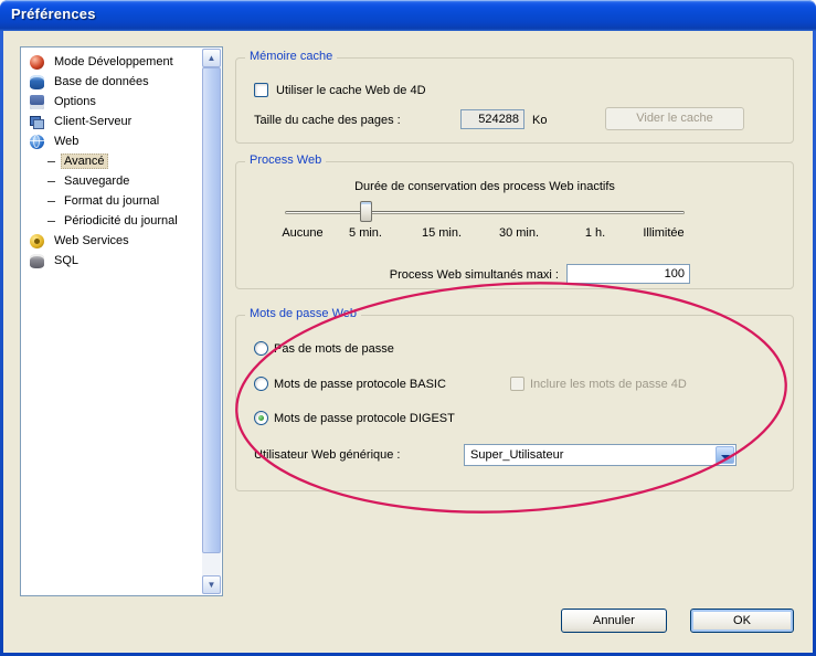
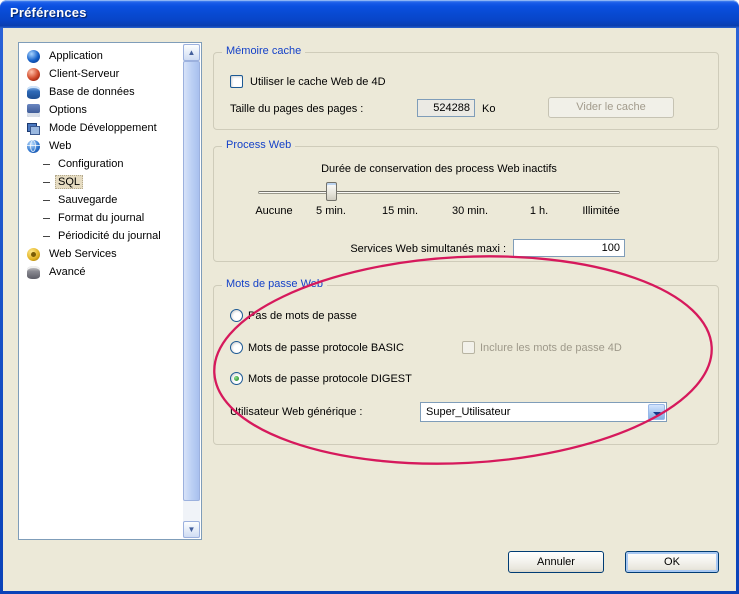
  Préférences
+ Application
- Mode Développement
+ Client-Serveur
  Base de données
  Options
- Client-Serveur
+ Mode Développement
  Web
+ Configuration
- Avancé
+ SQL
  Sauvegarde
  Format du journal
  Périodicité du journal
  Web Services
- SQL
+ Avancé
  ▲
  ▼
  Mémoire cache
  Utiliser le cache Web de 4D
- Taille du cache des pages :
+ Taille du pages des pages :
  524288
  Ko
  Vider le cache
  Process Web
  Durée de conservation des process Web inactifs
  Aucune
  5 min.
  15 min.
  30 min.
  1 h.
  Illimitée
- Process Web simultanés maxi :
+ Services Web simultanés maxi :
  100
  Mots de passe Wb
  as de mots de passe
  Mots de passe protocole BASIC
  Inclure les mots de passe 4D
  Mots de passe protocole DIGEST
  Utilisateur Web générique :
  Super_Utilisateur
  Annuler
  OK
